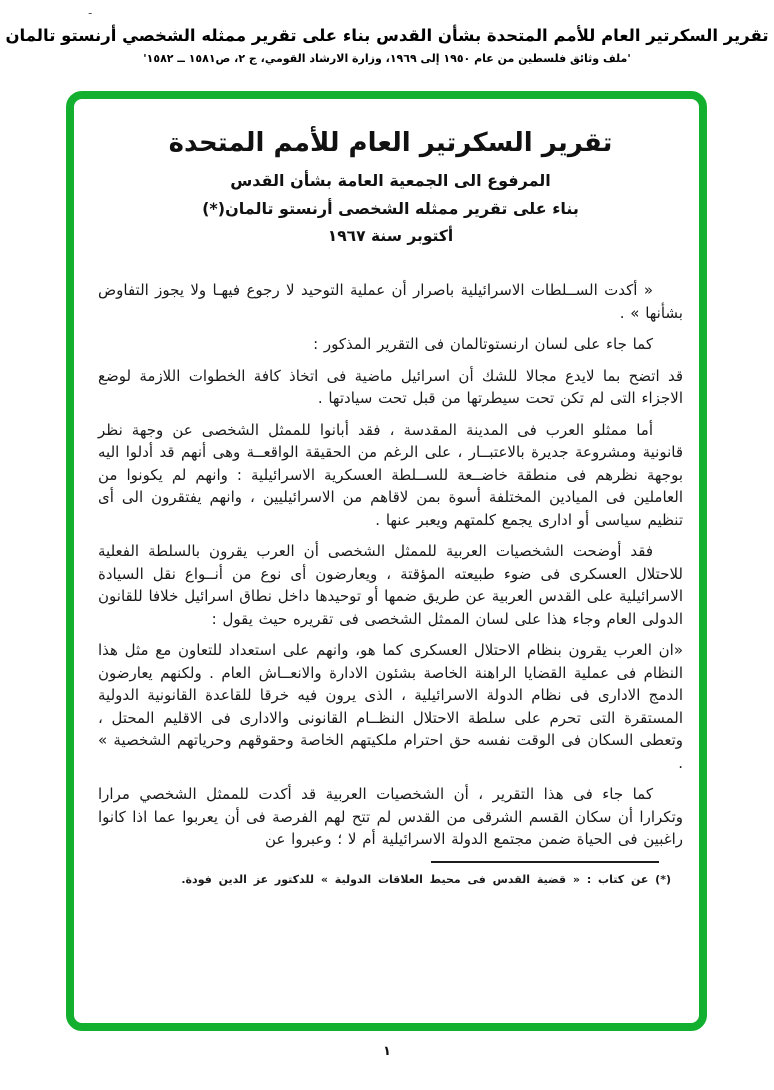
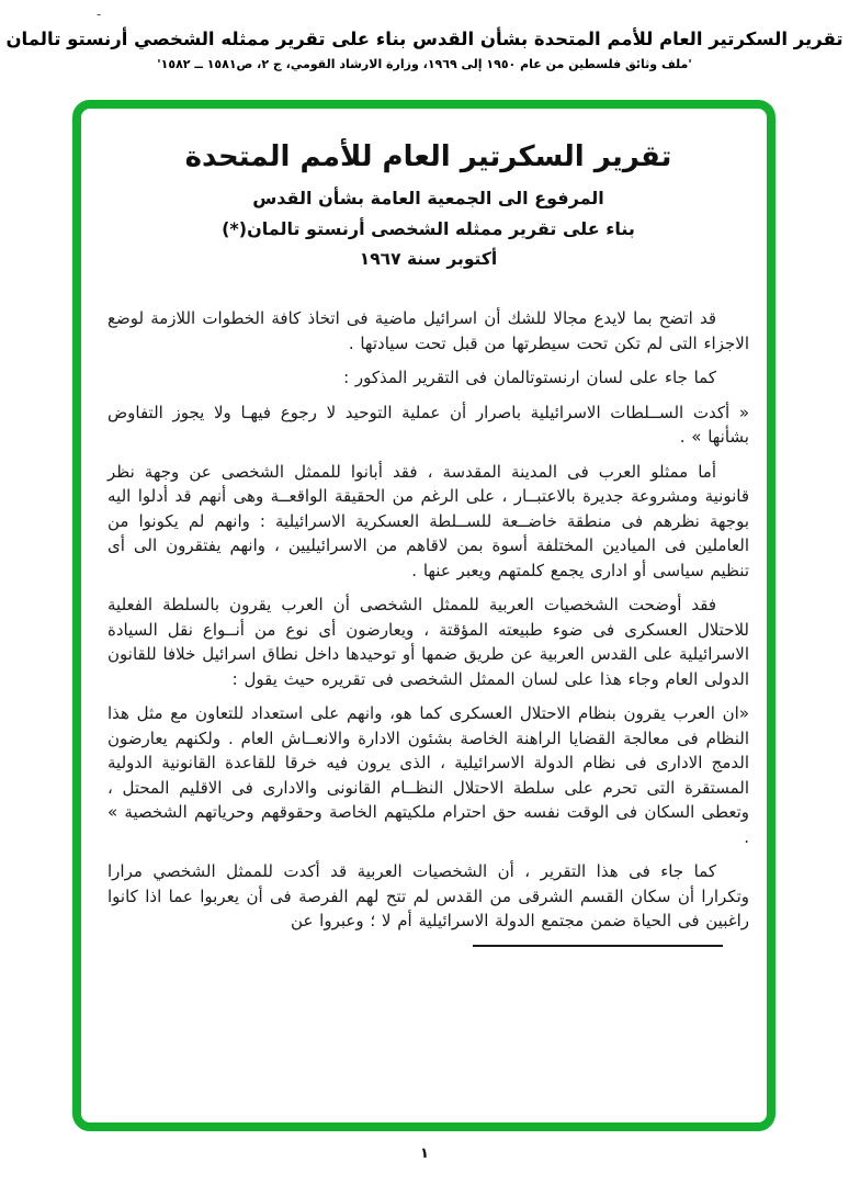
  -
  تقرير السكرتير العام للأمم المتحدة بشأن القدس بناء على تقرير ممثله الشخصي أرنستو تالمان
  'ملف وثائق فلسطين من عام ١٩٥٠ إلى ١٩٦٩، وزارة الارشاد القومي، ج ٢، ص١٥٨١ ــ ١٥٨٢'
  تقرير السكرتير العام للأمم المتحدة
  المرفوع الى الجمعية العامة بشأن القدس
  بناء على تقرير ممثله الشخصى أرنستو تالمان(*)
  أكتوبر سنة ١٩٦٧
- « أكدت الســلطات الاسرائيلية باصرار أن عملية التوحيد لا رجوع فيهـا ولا يجوز التفاوض بشأنها » .
+ قد اتضح بما لايدع مجالا للشك أن اسرائيل ماضية فى اتخاذ كافة الخطوات اللازمة لوضع الاجزاء التى لم تكن تحت سيطرتها من قبل تحت سيادتها .
  كما جاء على لسان ارنستوتالمان فى التقرير المذكور :
- قد اتضح بما لايدع مجالا للشك أن اسرائيل ماضية فى اتخاذ كافة الخطوات اللازمة لوضع الاجزاء التى لم تكن تحت سيطرتها من قبل تحت سيادتها .
+ « أكدت الســلطات الاسرائيلية باصرار أن عملية التوحيد لا رجوع فيهـا ولا يجوز التفاوض بشأنها » .
  أما ممثلو العرب فى المدينة المقدسة ، فقد أبانوا للممثل الشخصى عن وجهة نظر قانونية ومشروعة جديرة بالاعتبــار ، على الرغم من الحقيقة الواقعــة وهى أنهم قد أدلوا اليه بوجهة نظرهم فى منطقة خاضــعة للســلطة العسكرية الاسرائيلية : وانهم لم يكونوا من العاملين فى الميادين المختلفة أسوة بمن لاقاهم من الاسرائيليين ، وانهم يفتقرون الى أى تنظيم سياسى أو ادارى يجمع كلمتهم ويعبر عنها .
  فقد أوضحت الشخصيات العربية للممثل الشخصى أن العرب يقرون بالسلطة الفعلية للاحتلال العسكرى فى ضوء طبيعته المؤقتة ، ويعارضون أى نوع من أنــواع نقل السيادة الاسرائيلية على القدس العربية عن طريق ضمها أو توحيدها داخل نطاق اسرائيل خلافا للقانون الدولى العام وجاء هذا على لسان الممثل الشخصى فى تقريره حيث يقول :
- «ان العرب يقرون بنظام الاحتلال العسكرى كما هو، وانهم على استعداد للتعاون مع مثل هذا النظام فى عملية القضايا الراهنة الخاصة بشئون الادارة والانعــاش العام . ولكنهم يعارضون الدمج الادارى فى نظام الدولة الاسرائيلية ، الذى يرون فيه خرقا للقاعدة القانونية الدولية المستقرة التى تحرم على سلطة الاحتلال النظــام القانونى والادارى فى الاقليم المحتل ، وتعطى السكان فى الوقت نفسه حق احترام ملكيتهم الخاصة وحقوقهم وحرياتهم الشخصية » .
+ «ان العرب يقرون بنظام الاحتلال العسكرى كما هو، وانهم على استعداد للتعاون مع مثل هذا النظام فى معالجة القضايا الراهنة الخاصة بشئون الادارة والانعــاش العام . ولكنهم يعارضون الدمج الادارى فى نظام الدولة الاسرائيلية ، الذى يرون فيه خرقا للقاعدة القانونية الدولية المستقرة التى تحرم على سلطة الاحتلال النظــام القانونى والادارى فى الاقليم المحتل ، وتعطى السكان فى الوقت نفسه حق احترام ملكيتهم الخاصة وحقوقهم وحرياتهم الشخصية » .
  كما جاء فى هذا التقرير ، أن الشخصيات العربية قد أكدت للممثل الشخصي مرارا وتكرارا أن سكان القسم الشرقى من القدس لم تتح لهم الفرصة فى أن يعربوا عما اذا كانوا راغبين فى الحياة ضمن مجتمع الدولة الاسرائيلية أم لا ؛ وعبروا عن
- (*) عن كتاب : « قضية القدس فى محيط العلاقات الدولية » للدكتور عز الدين فودة.
  ١
